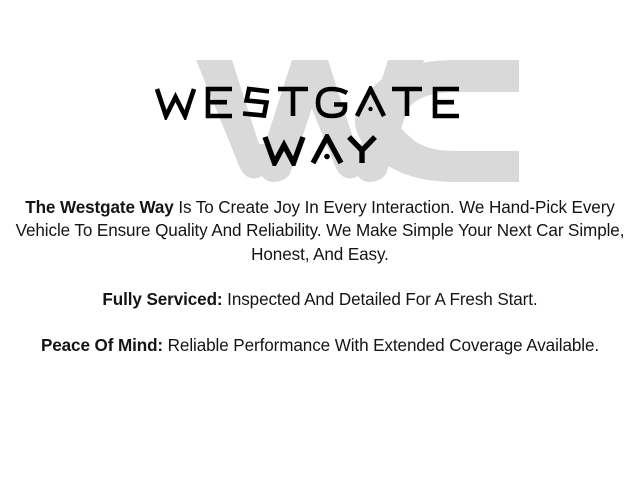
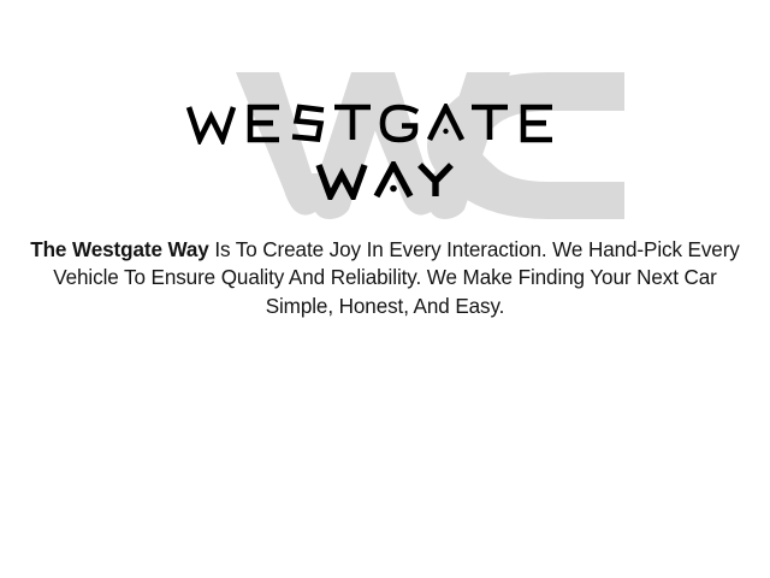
- The Westgate Way Is To Create Joy In Every Interaction. We Hand-Pick Every Vehicle To Ensure Quality And Reliability. We Make Simple Your Next Car Simple, Honest, And Easy.
+ The Westgate Way Is To Create Joy In Every Interaction. We Hand-Pick Every Vehicle To Ensure Quality And Reliability. We Make Finding Your Next Car Simple, Honest, And Easy.
- Fully Serviced: Inspected And Detailed For A Fresh Start.
- Peace Of Mind: Reliable Performance With Extended Coverage Available.
